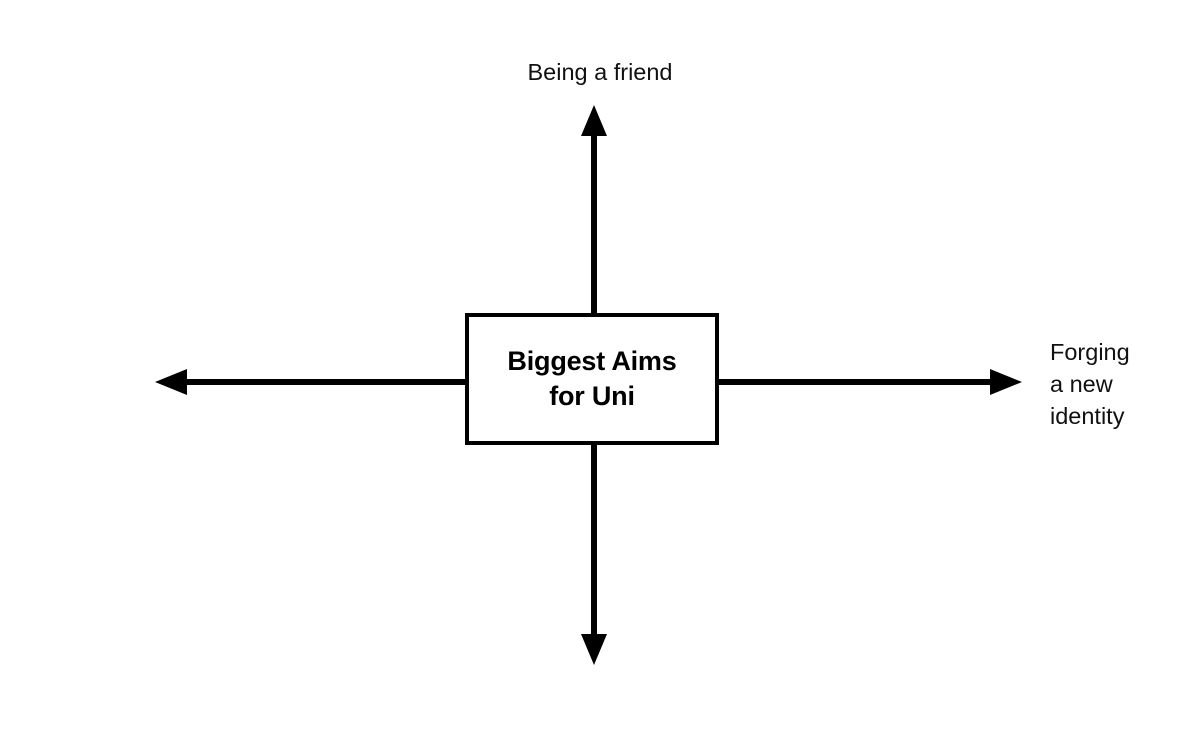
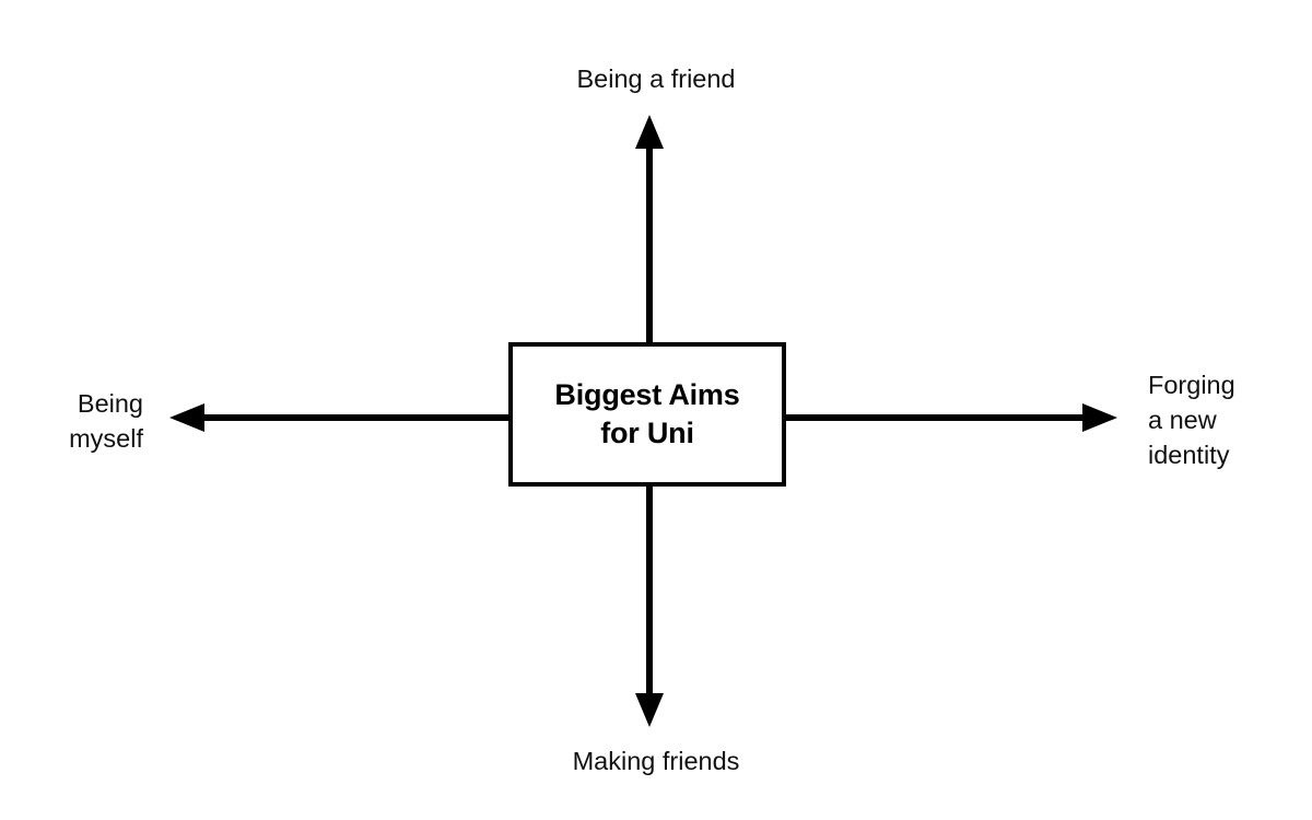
  Biggest Aims
  for Uni
  Being a friend
  Forging
  a new
  identity
+ Making friends
+ Being
+ myself
